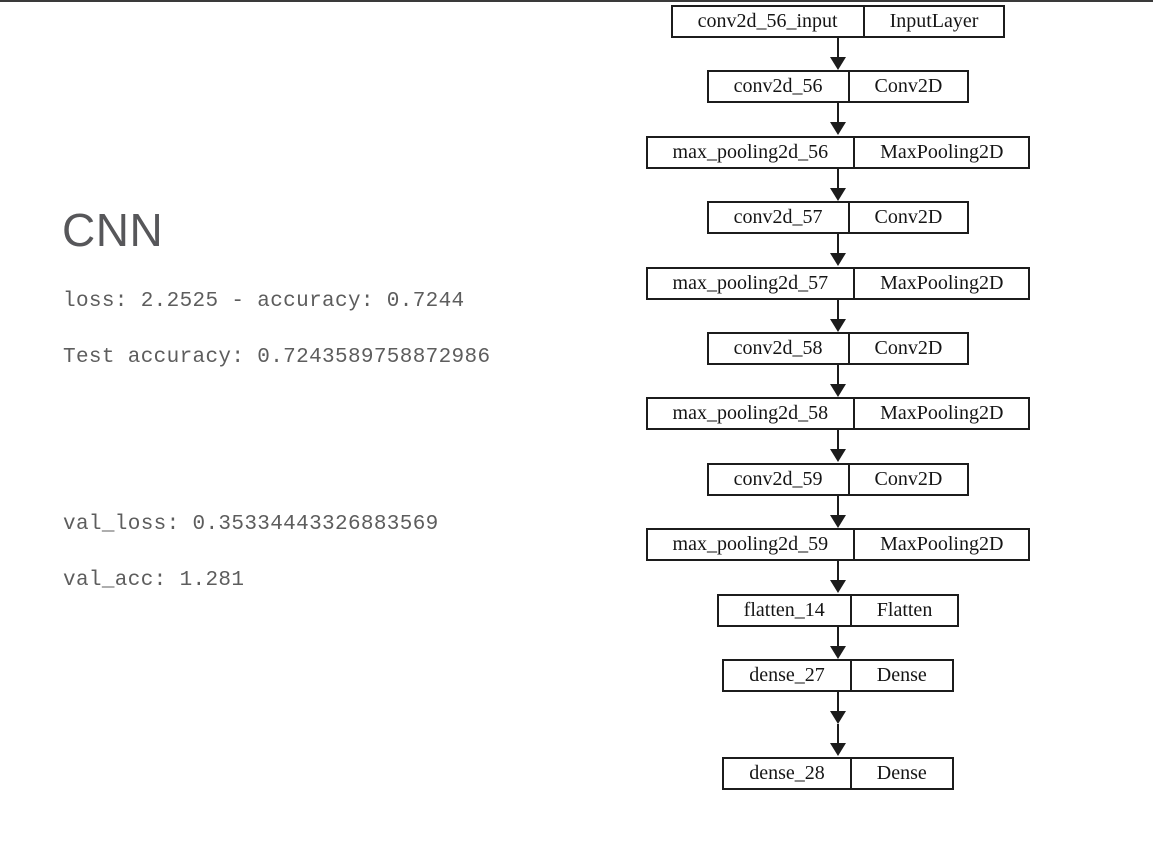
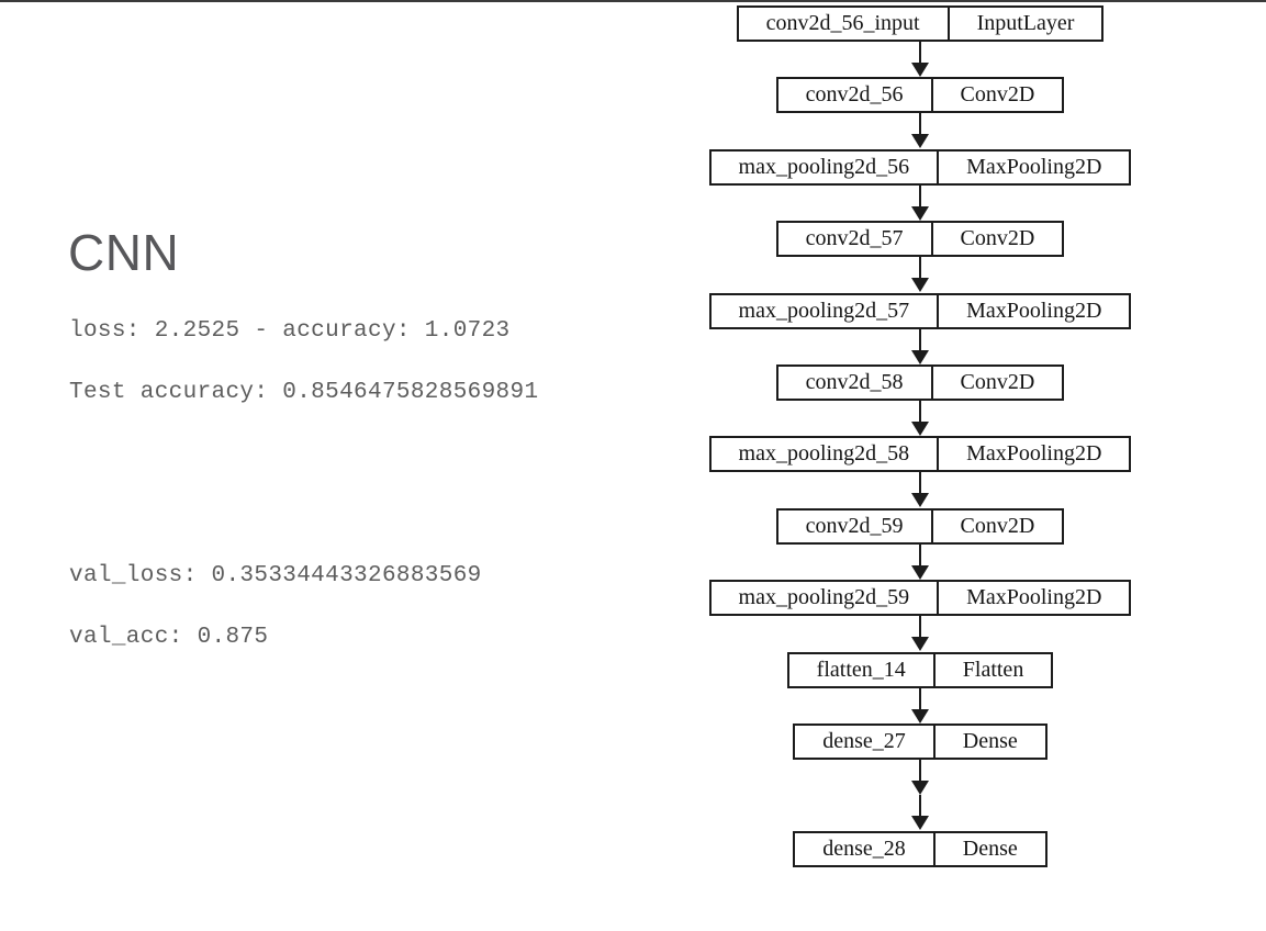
  CNN
- loss: 2.2525 - accuracy: 0.7244
+ loss: 2.2525 - accuracy: 1.0723
- Test accuracy: 0.7243589758872986
+ Test accuracy: 0.8546475828569891
  val_loss: 0.35334443326883569
- val_acc: 1.281
+ val_acc: 0.875
  conv2d_56_input
  InputLayer
  conv2d_56
  Conv2D
  max_pooling2d_56
  MaxPooling2D
  conv2d_57
  Conv2D
  max_pooling2d_57
  MaxPooling2D
  conv2d_58
  Conv2D
  max_pooling2d_58
  MaxPooling2D
  conv2d_59
  Conv2D
  max_pooling2d_59
  MaxPooling2D
  flatten_14
  Flatten
  dense_27
  Dense
  dense_28
  Dense
